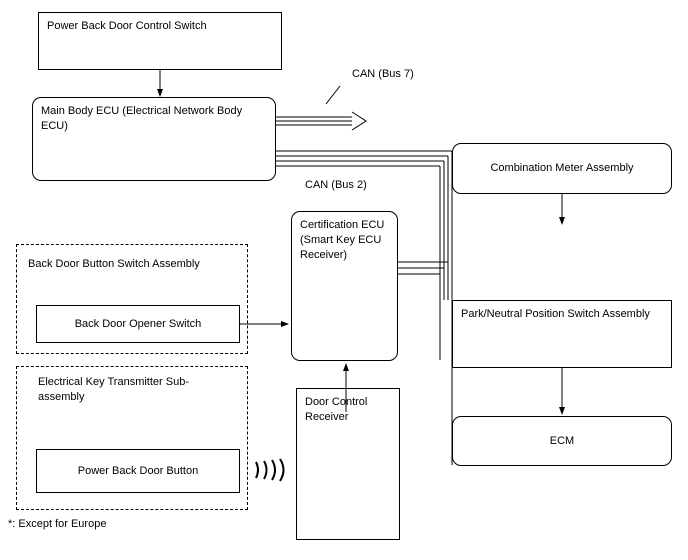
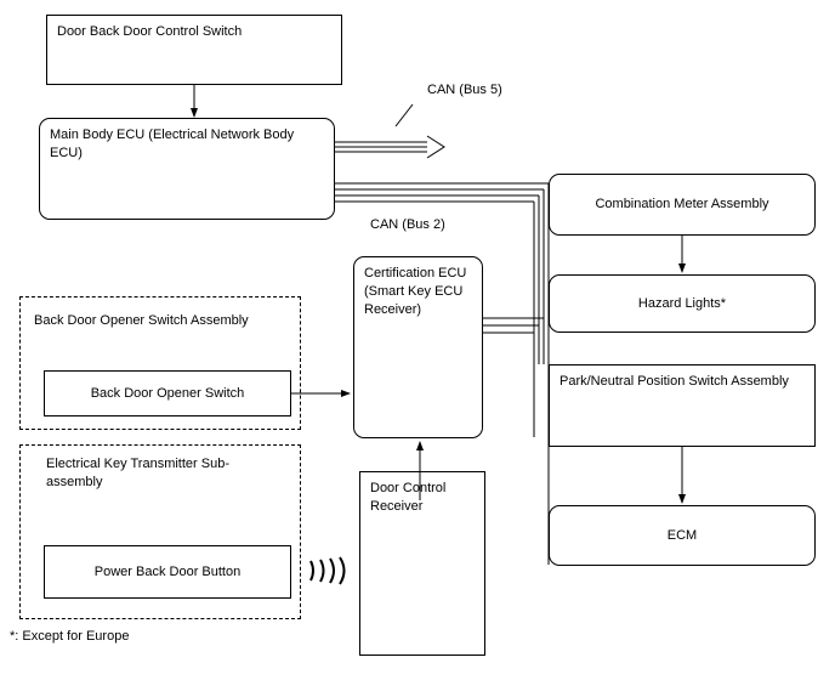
- Power Back Door Control Switch
+ Door Back Door Control Switch
  Main Body ECU (Electrical Network Body ECU)
  Certification ECU (Smart Key ECU Receiver)
  Door Control Receiver
- Back Door Button Switch Assembly
+ Back Door Opener Switch Assembly
  Back Door Opener Switch
  Electrical Key Transmitter Sub-assembly
  Power Back Door Button
  Combination Meter Assembly
+ Hazard Lights*
  Park/Neutral Position Switch Assembly
  ECM
- CAN (Bus 7)
+ CAN (Bus 5)
  CAN (Bus 2)
  *: Except for Europe
